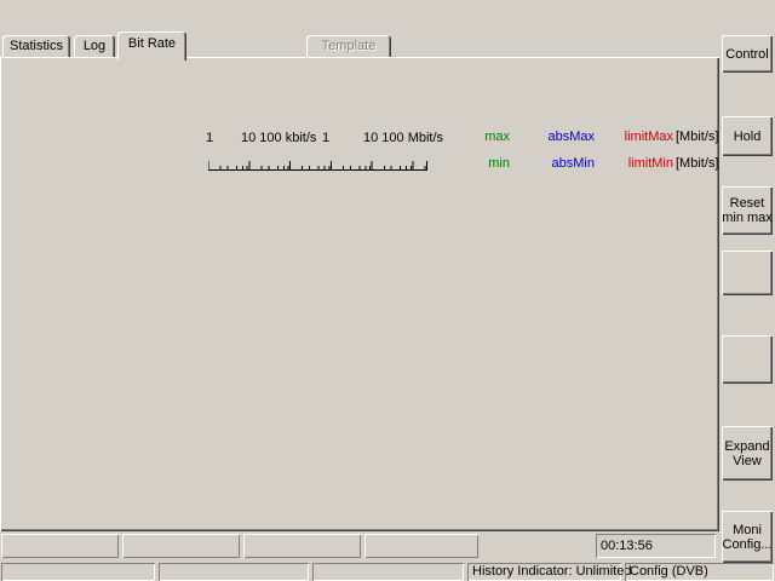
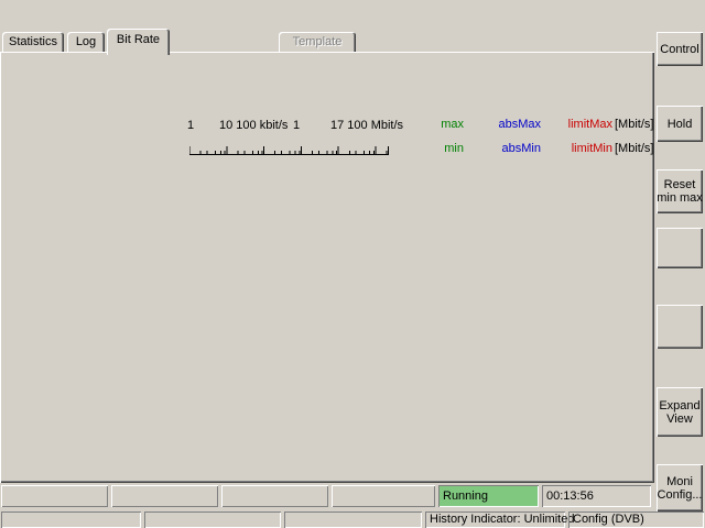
  Statistics
  Log
  Bit Rate
  Template
  1
  10 100 kbit/s
  1
- 10 100 Mbit/s
+ 17 100 Mbit/s
  max
  absMax
  limitMax
  [Mbit/s]
  min
  absMin
  limitMin
  [Mbit/s]
  Control
  Hold
  Reset
  min max
  Expand
  View
  Moni
  Config...
+ Running
  00:13:56
  History Indicator: Unlimite
  Config (DVB)
